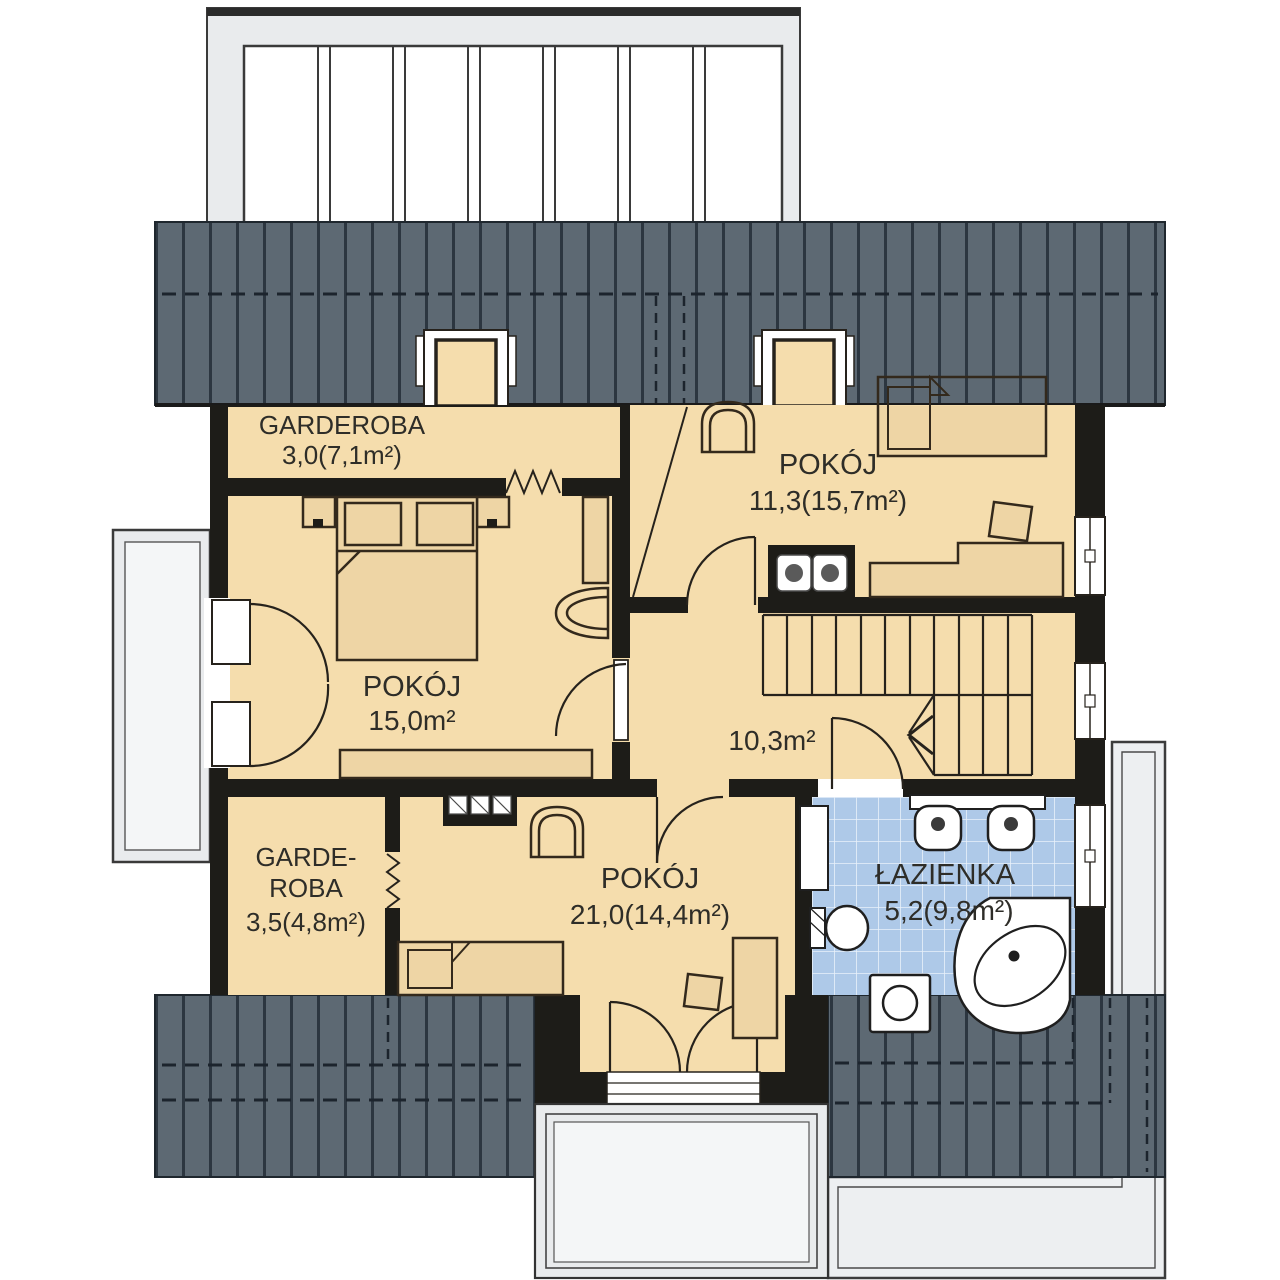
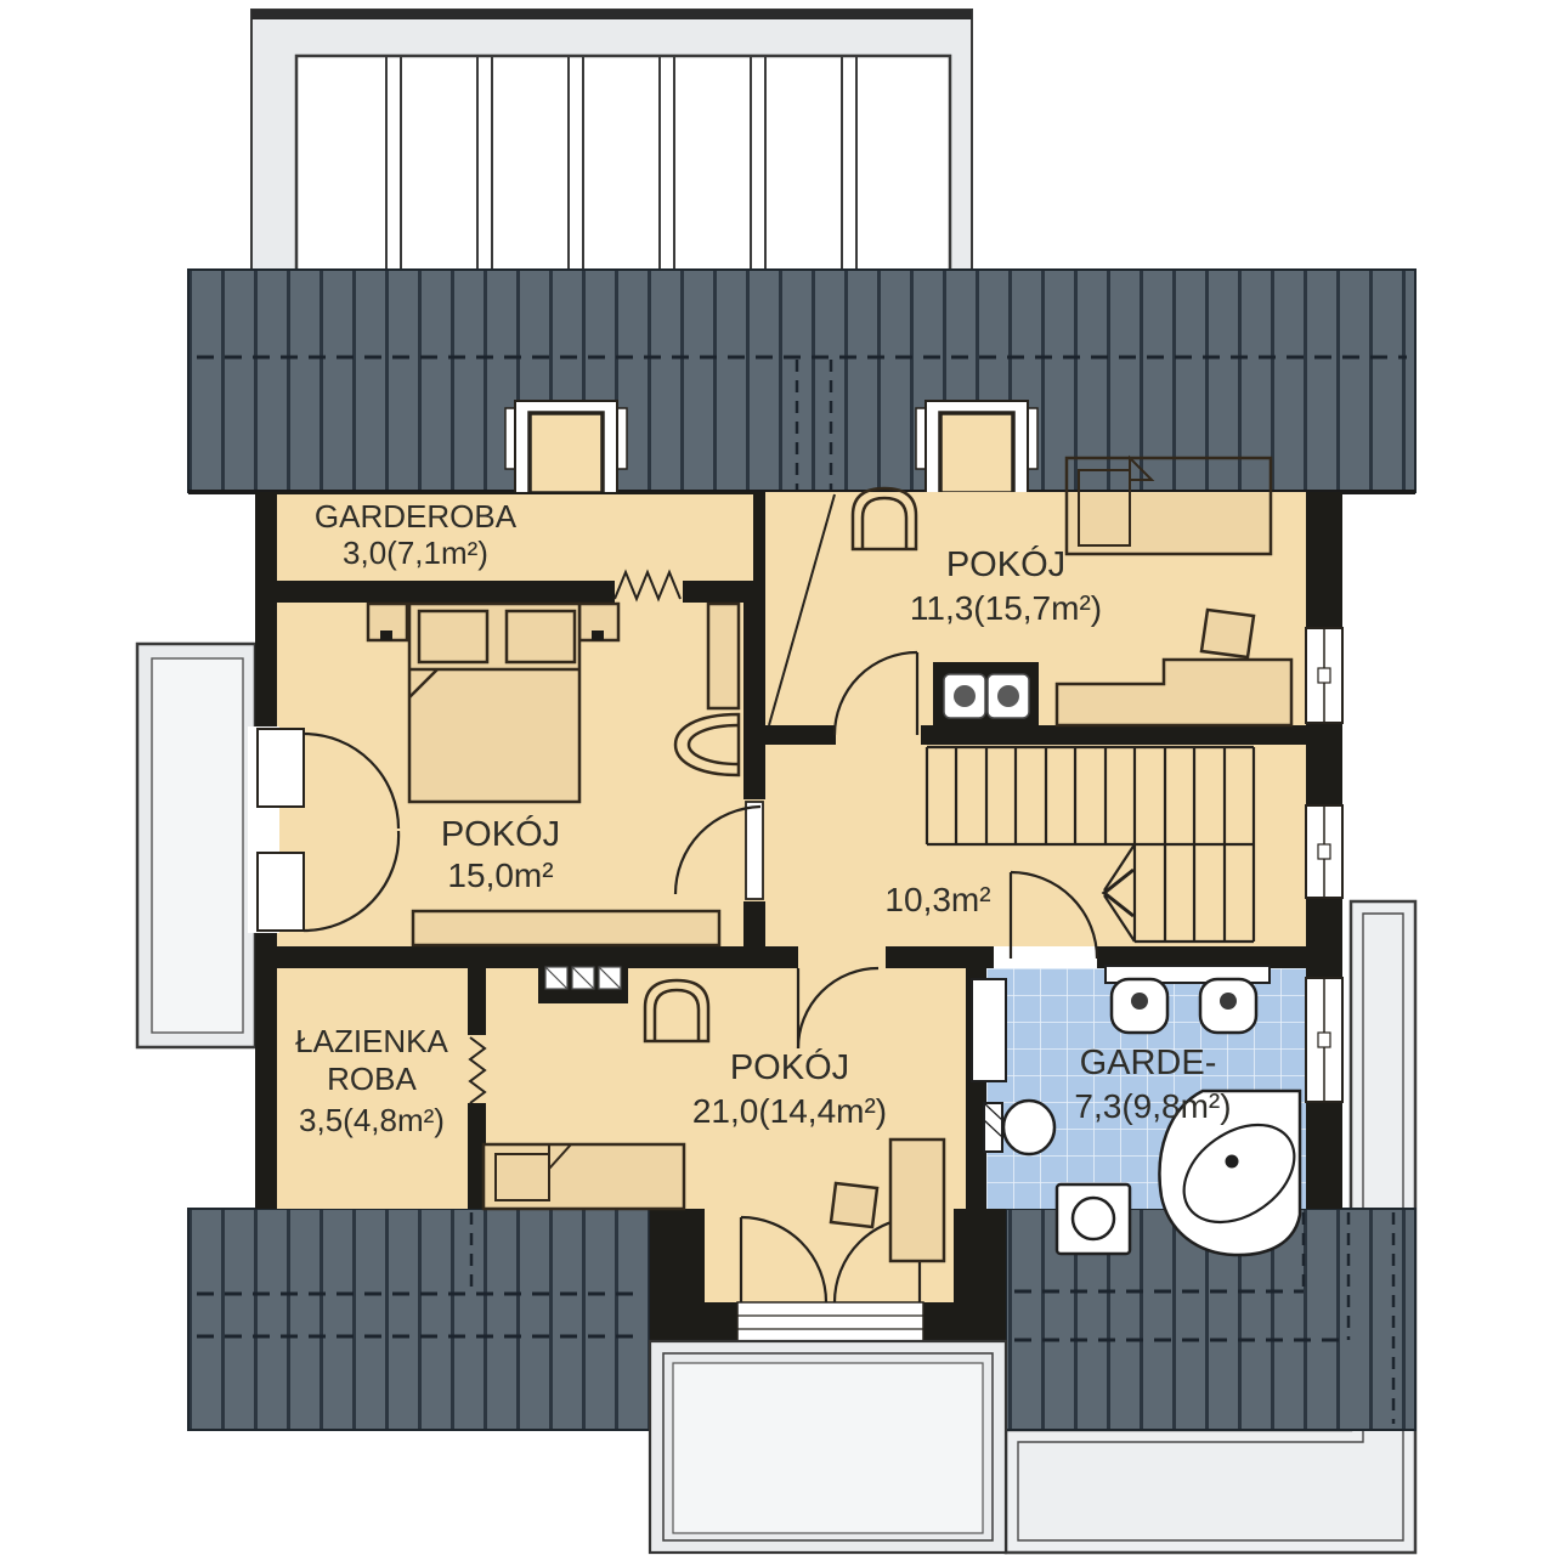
  GARDEROBA
  3,0(7,1m²)
  POKÓJ
  15,0m²
  POKÓJ
  11,3(15,7m²)
  10,3m²
- GARDE-
+ ŁAZIENKA
  ROBA
  3,5(4,8m²)
  POKÓJ
  21,0(14,4m²)
- ŁAZIENKA
+ GARDE-
- 5,2(9,8m²)
+ 7,3(9,8m²)
